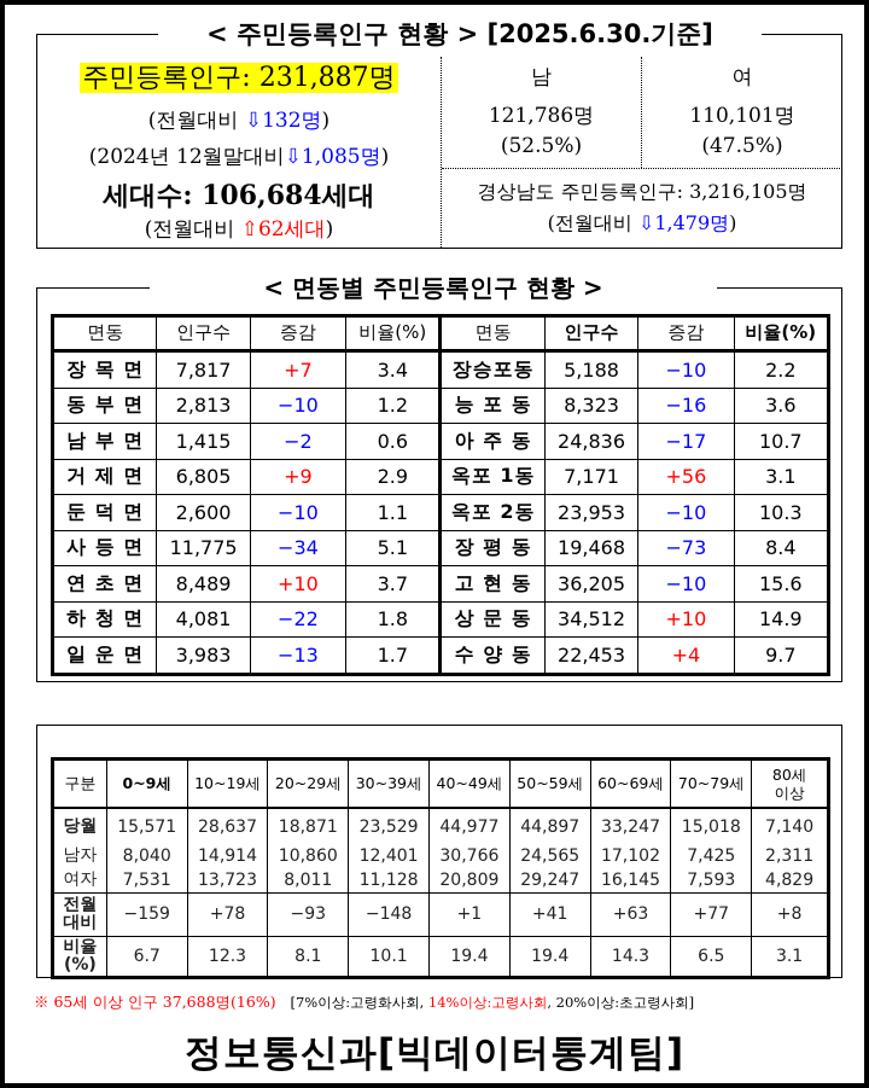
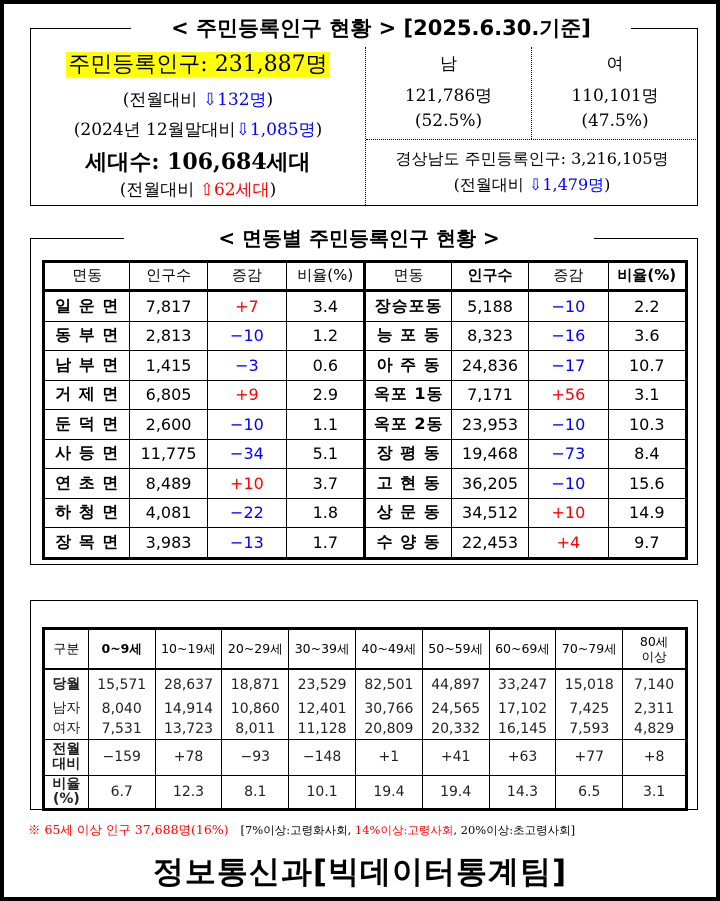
  주민등록인구: 231,887명
  (전월대비 ⇩132명)
  (2024년 12월말대비⇩1,085명)
  세대수: 106,684세대
  (전월대비 ⇧62세대)
  남
  121,786명
  (52.5%)
  여
  110,101명
  (47.5%)
  경상남도 주민등록인구: 3,216,105명
  (전월대비 ⇩1,479명)
  < 주민등록인구 현황 > [2025.6.30.기준]
  < 면동별 주민등록인구 현황 >
  면동	인구수	증감	비율(%)	면동	인구수	증감	비율(%)
- 장 목 면	7,817	+7	3.4	장승포동	5,188	−10	2.2
+ 일 운 면	7,817	+7	3.4	장승포동	5,188	−10	2.2
  동 부 면	2,813	−10	1.2	능 포 동	8,323	−16	3.6
- 남 부 면	1,415	−2	0.6	아 주 동	24,836	−17	10.7
+ 남 부 면	1,415	−3	0.6	아 주 동	24,836	−17	10.7
  거 제 면	6,805	+9	2.9	옥포 1동	7,171	+56	3.1
  둔 덕 면	2,600	−10	1.1	옥포 2동	23,953	−10	10.3
  사 등 면	11,775	−34	5.1	장 평 동	19,468	−73	8.4
  연 초 면	8,489	+10	3.7	고 현 동	36,205	−10	15.6
  하 청 면	4,081	−22	1.8	상 문 동	34,512	+10	14.9
- 일 운 면	3,983	−13	1.7	수 양 동	22,453	+4	9.7
+ 장 목 면	3,983	−13	1.7	수 양 동	22,453	+4	9.7
  구분	0~9세	10~19세	20~29세	30~39세	40~49세	50~59세	60~69세	70~79세	80세 이상
- 당월	15,571	28,637	18,871	23,529	44,977	44,897	33,247	15,018	7,140
+ 당월	15,571	28,637	18,871	23,529	82,501	44,897	33,247	15,018	7,140
  남자	8,040	14,914	10,860	12,401	30,766	24,565	17,102	7,425	2,311
- 여자	7,531	13,723	8,011	11,128	20,809	29,247	16,145	7,593	4,829
+ 여자	7,531	13,723	8,011	11,128	20,809	20,332	16,145	7,593	4,829
  전월 대비	−159	+78	−93	−148	+1	+41	+63	+77	+8
  비율 (%)	6.7	12.3	8.1	10.1	19.4	19.4	14.3	6.5	3.1
  ※ 65세 이상 인구 37,688명(16%) [7%이상:고령화사회, 14%이상:고령사회, 20%이상:초고령사회]
  정보통신과[빅데이터통계팀]
